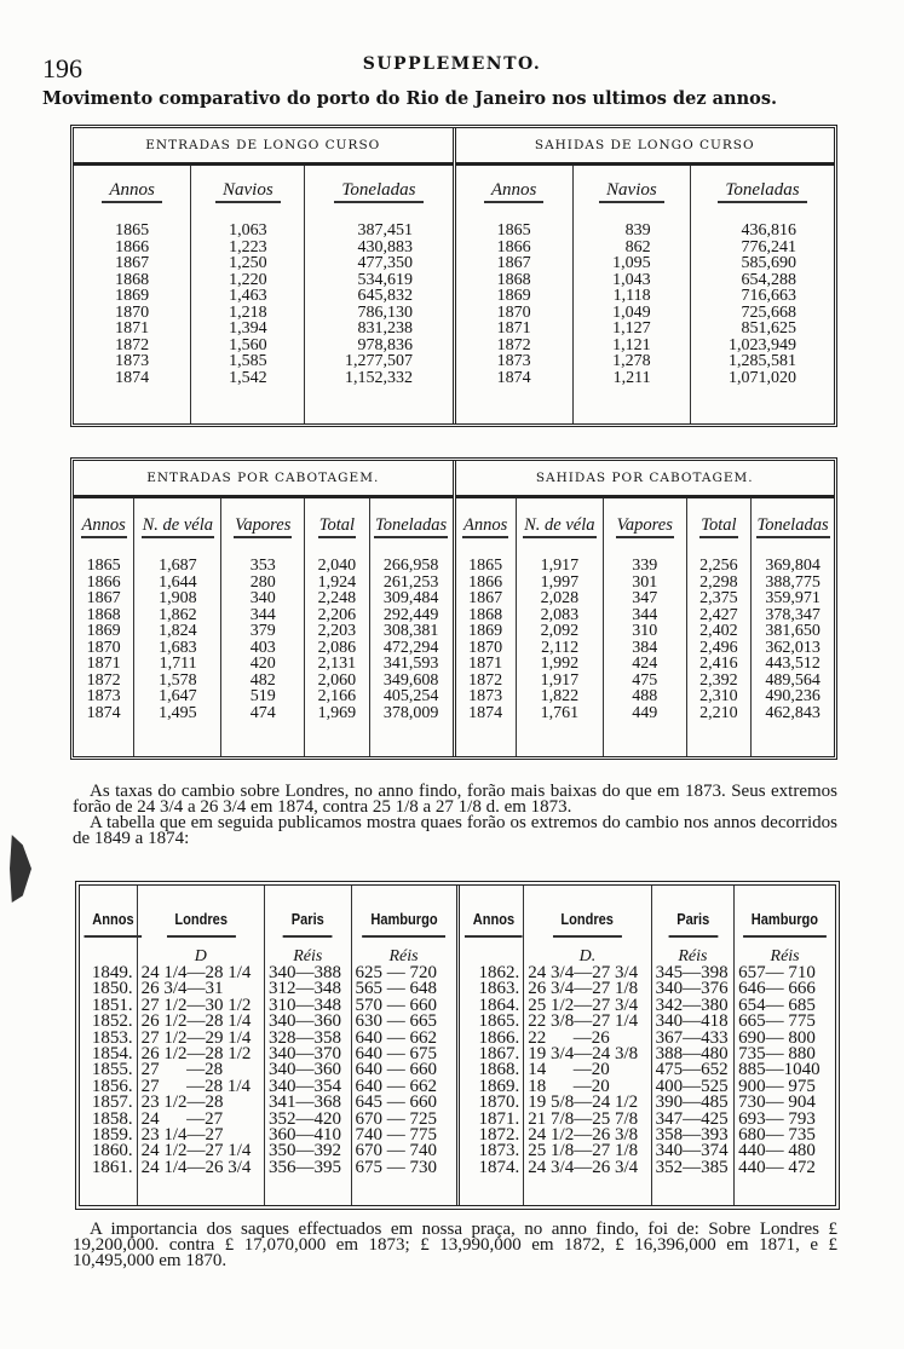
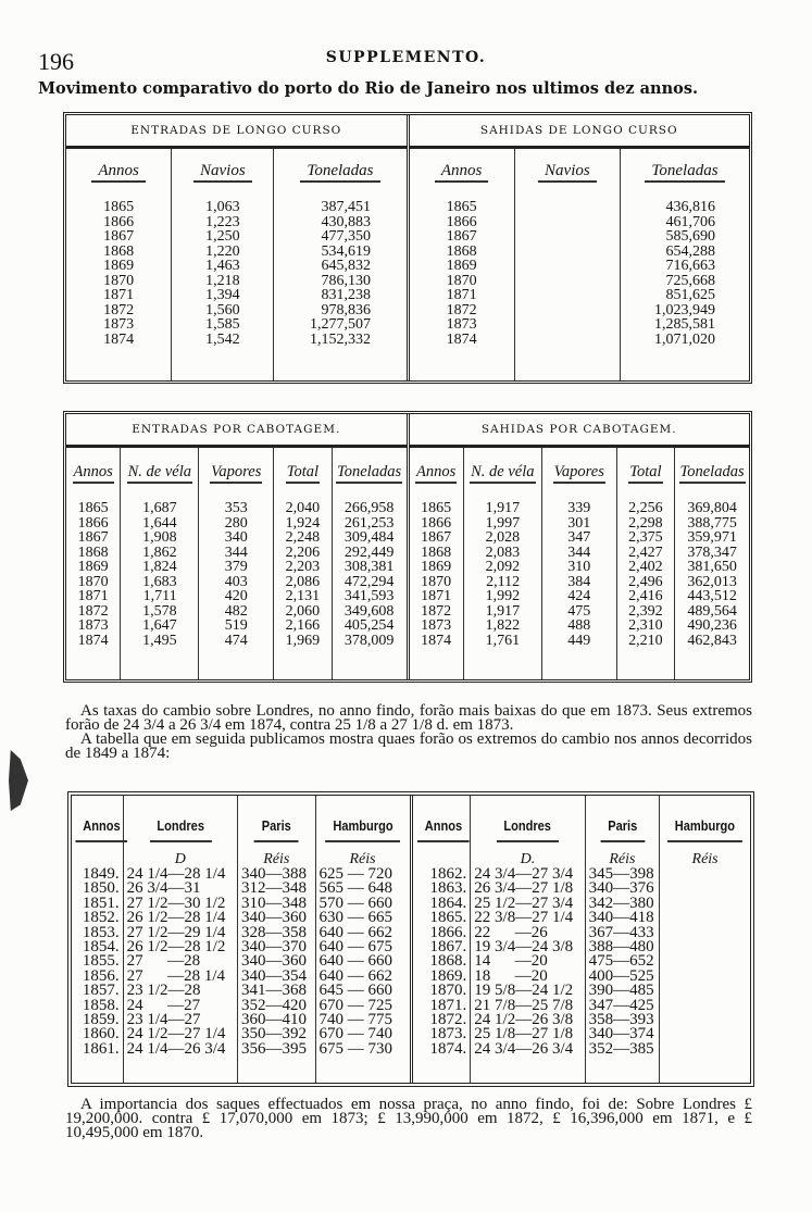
  196
  SUPPLEMENTO.
  Movimento comparativo do porto do Rio de Janeiro nos ultimos dez annos.
  ENTRADAS DE LONGO CURSO
  Annos
  1865
  1866
  1867
  1868
  1869
  1870
  1871
  1872
  1873
  1874
  Navios
  1,063
  1,223
  1,250
  1,220
  1,463
  1,218
  1,394
  1,560
  1,585
  1,542
  Toneladas
  387,451
  430,883
  477,350
  534,619
  645,832
  786,130
  831,238
  978,836
  1,277,507
  1,152,332
  SAHIDAS DE LONGO CURSO
  Annos
  1865
  1866
  1867
  1868
  1869
  1870
  1871
  1872
  1873
  1874
  Navios
- 839
- 862
- 1,095
- 1,043
- 1,118
- 1,049
- 1,127
- 1,121
- 1,278
- 1,211
  Toneladas
  436,816
- 776,241
+ 461,706
  585,690
  654,288
  716,663
  725,668
  851,625
  1,023,949
  1,285,581
  1,071,020
  ENTRADAS POR CABOTAGEM.
  Annos
  1865
  1866
  1867
  1868
  1869
  1870
  1871
  1872
  1873
  1874
  N. de véla
  1,687
  1,644
  1,908
  1,862
  1,824
  1,683
  1,711
  1,578
  1,647
  1,495
  Vapores
  353
  280
  340
  344
  379
  403
  420
  482
  519
  474
  Total
  2,040
  1,924
  2,248
  2,206
  2,203
  2,086
  2,131
  2,060
  2,166
  1,969
  Toneladas
  266,958
  261,253
  309,484
  292,449
  308,381
  472,294
  341,593
  349,608
  405,254
  378,009
  SAHIDAS POR CABOTAGEM.
  Annos
  1865
  1866
  1867
  1868
  1869
  1870
  1871
  1872
  1873
  1874
  N. de véla
  1,917
  1,997
  2,028
  2,083
  2,092
  2,112
  1,992
  1,917
  1,822
  1,761
  Vapores
  339
  301
  347
  344
  310
  384
  424
  475
  488
  449
  Total
  2,256
  2,298
  2,375
  2,427
  2,402
  2,496
  2,416
  2,392
  2,310
  2,210
  Toneladas
  369,804
  388,775
  359,971
  378,347
  381,650
  362,013
  443,512
  489,564
  490,236
  462,843
  As taxas do cambio sobre Londres, no anno findo, forão mais baixas do que em 1873. Seus extremos forão de 24 3/4 a 26 3/4 em 1874, contra 25 1/8 a 27 1/8 d. em 1873.
  A tabella que em seguida publicamos mostra quaes forão os extremos do cambio nos annos decorridos de 1849 a 1874:
  Annos
  1849.
  1850.
  1851.
  1852.
  1853.
  1854.
  1855.
  1856.
  1857.
  1858.
  1859.
  1860.
  1861.
  Londres
  D
  24 1/4—28 1/4
  26 3/4—31
  27 1/2—30 1/2
  26 1/2—28 1/4
  27 1/2—29 1/4
  26 1/2—28 1/2
  27 —28
  27 —28 1/4
  23 1/2—28
  24 —27
  23 1/4—27
  24 1/2—27 1/4
  24 1/4—26 3/4
  Paris
  Réis
  340—388
  312—348
  310—348
  340—360
  328—358
  340—370
  340—360
  340—354
  341—368
  352—420
  360—410
  350—392
  356—395
  Hamburgo
  Réis
  625 — 720
  565 — 648
  570 — 660
  630 — 665
  640 — 662
  640 — 675
  640 — 660
  640 — 662
  645 — 660
  670 — 725
  740 — 775
  670 — 740
  675 — 730
  Annos
  1862.
  1863.
  1864.
  1865.
  1866.
  1867.
  1868.
  1869.
  1870.
  1871.
  1872.
  1873.
  1874.
  Londres
  D.
  24 3/4—27 3/4
  26 3/4—27 1/8
  25 1/2—27 3/4
  22 3/8—27 1/4
  22 —26
  19 3/4—24 3/8
  14 —20
  18 —20
  19 5/8—24 1/2
  21 7/8—25 7/8
  24 1/2—26 3/8
  25 1/8—27 1/8
  24 3/4—26 3/4
  Paris
  Réis
  345—398
  340—376
  342—380
  340—418
  367—433
  388—480
  475—652
  400—525
  390—485
  347—425
  358—393
  340—374
  352—385
  Hamburgo
  Réis
- 657— 710
- 646— 666
- 654— 685
- 665— 775
- 690— 800
- 735— 880
- 885—1040
- 900— 975
- 730— 904
- 693— 793
- 680— 735
- 440— 480
- 440— 472
  A importancia dos saques effectuados em nossa praça, no anno findo, foi de: Sobre Londres £ 19,200,000. contra £ 17,070,000 em 1873; £ 13,990,000 em 1872, £ 16,396,000 em 1871, e £ 10,495,000 em 1870.
